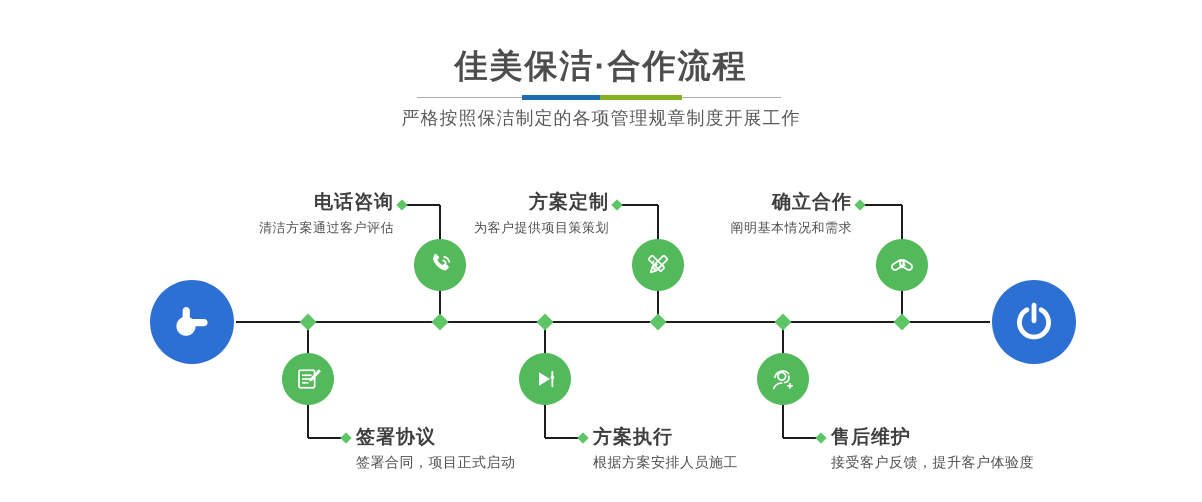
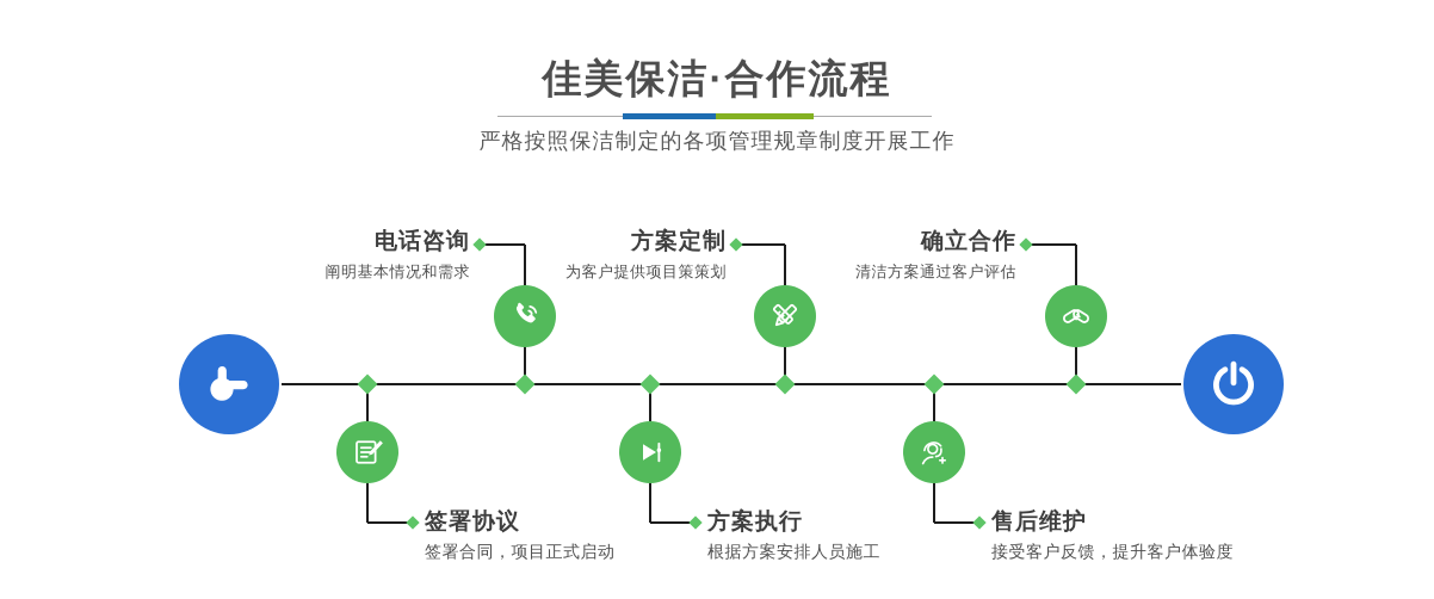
  佳美保洁·合作流程
  严格按照保洁制定的各项管理规章制度开展工作
  电话咨询
- 清洁方案通过客户评估
+ 阐明基本情况和需求
  方案定制
  为客户提供项目策策划
  确立合作
- 阐明基本情况和需求
+ 清洁方案通过客户评估
  签署协议
  签署合同，项目正式启动
  方案执行
  根据方案安排人员施工
  售后维护
  接受客户反馈，提升客户体验度
